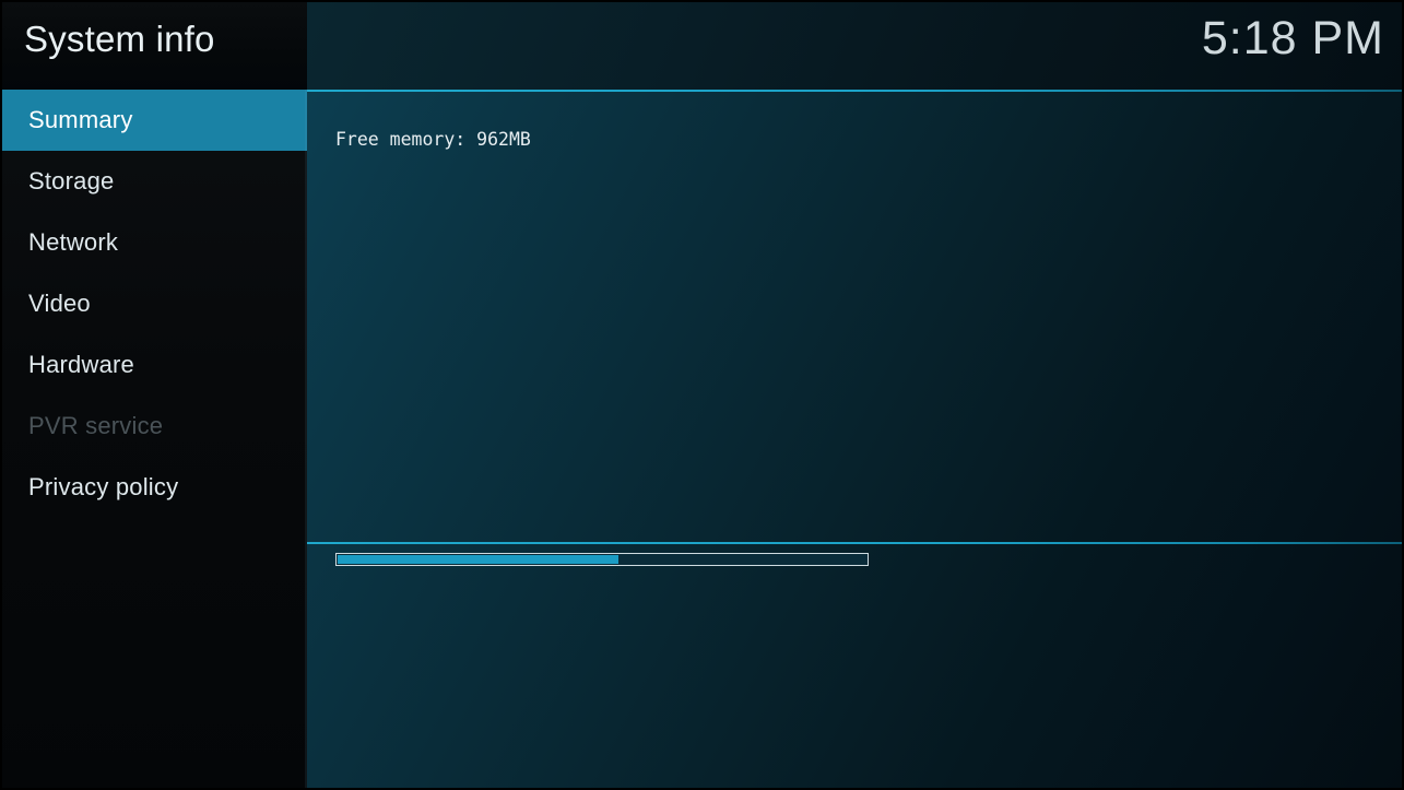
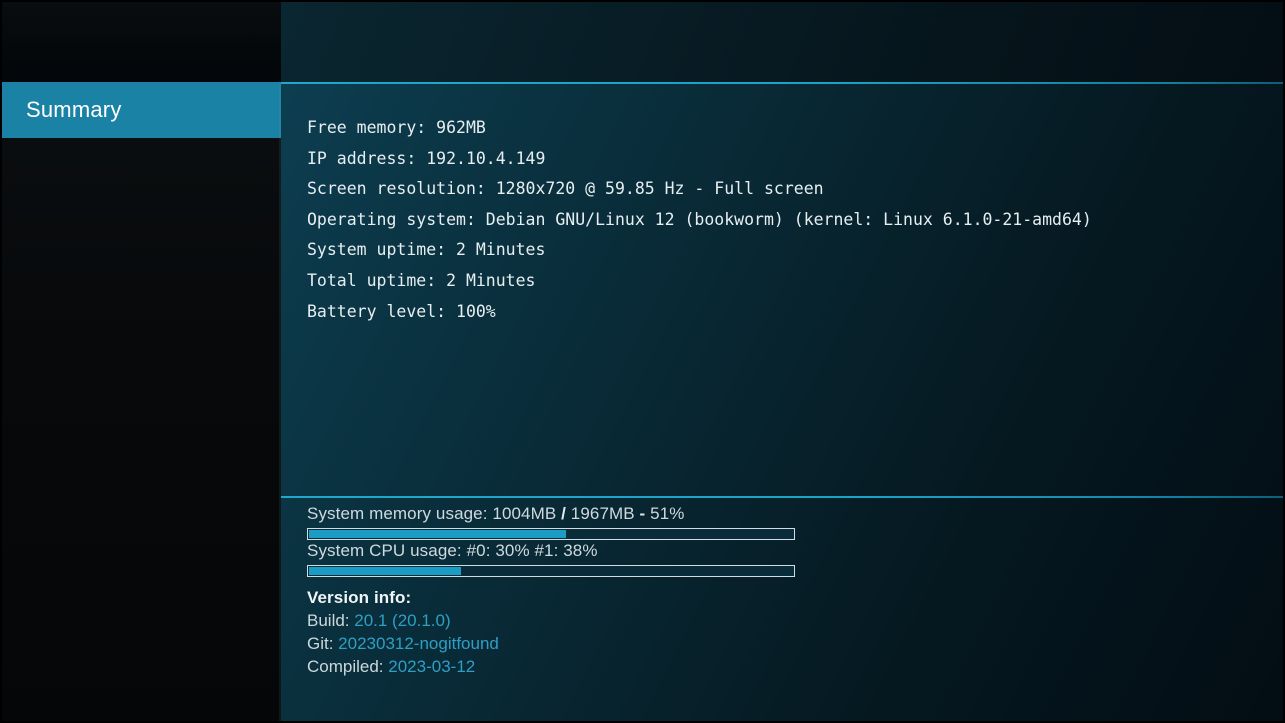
- System info
- 5:18 PM
  Summary
- Storage
- Network
- Video
- Hardware
- PVR service
- Privacy policy
  Free memory: 962MB
+ IP address: 192.10.4.149
+ Screen resolution: 1280x720 @ 59.85 Hz - Full screen
+ Operating system: Debian GNU/Linux 12 (bookworm) (kernel: Linux 6.1.0-21-amd64)
+ System uptime: 2 Minutes
+ Total uptime: 2 Minutes
+ Battery level: 100%
+ System memory usage: 1004MB / 1967MB - 51%
+ System CPU usage: #0: 30% #1: 38%
+ Version info:
+ Build: 20.1 (20.1.0)
+ Git: 20230312-nogitfound
+ Compiled: 2023-03-12
